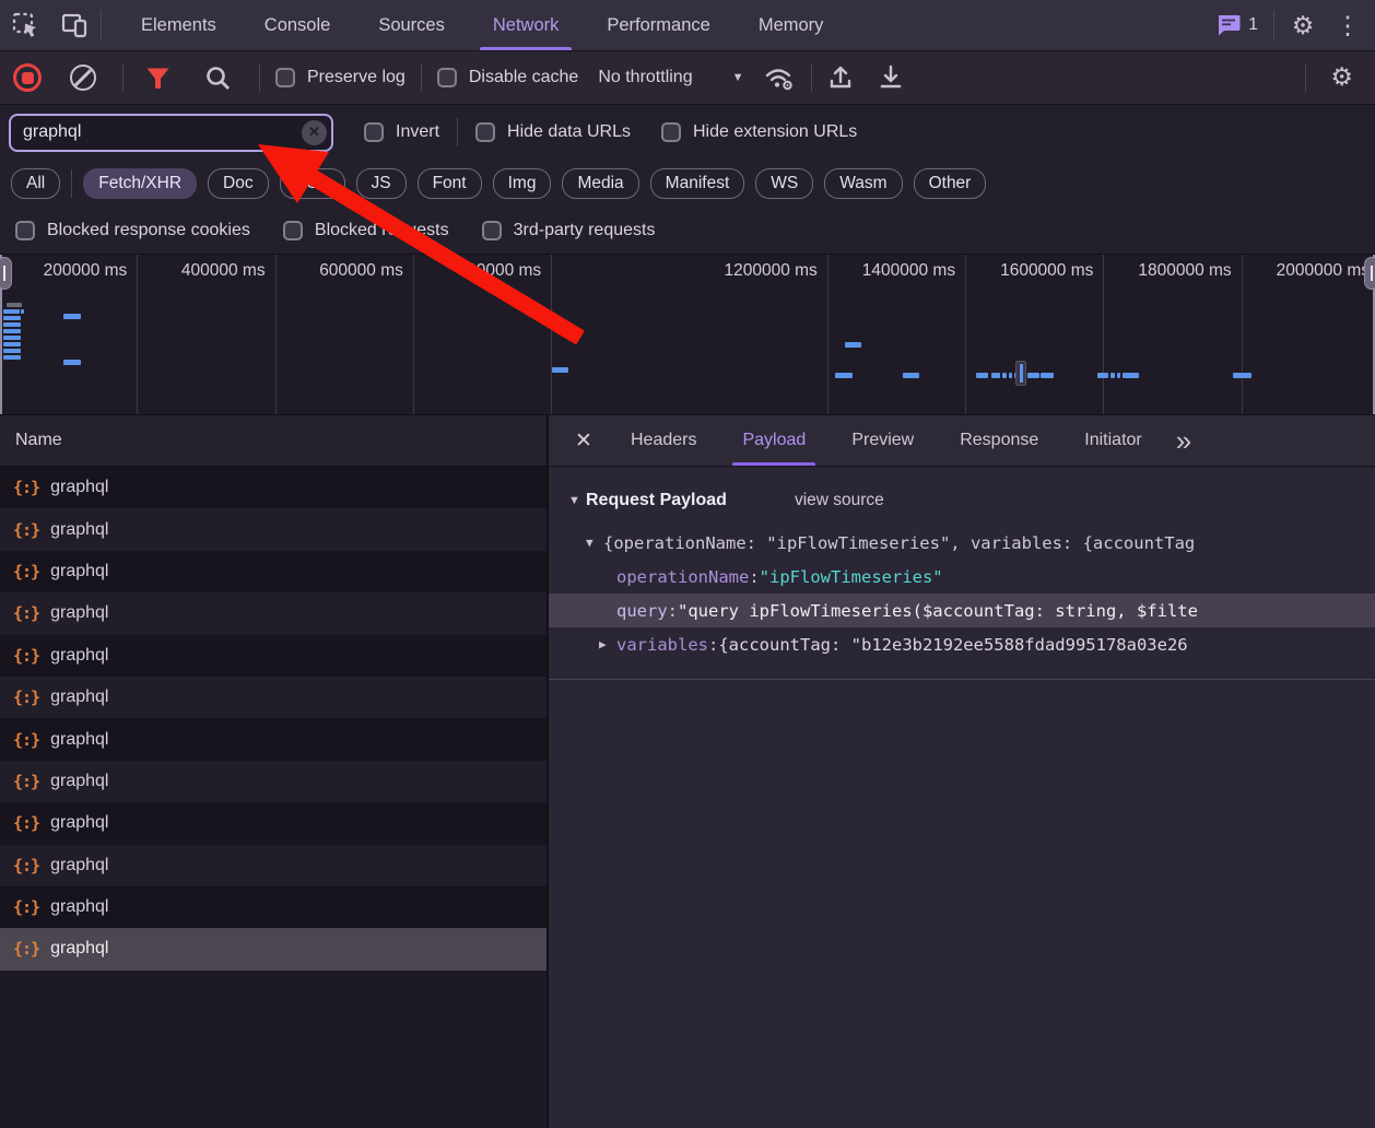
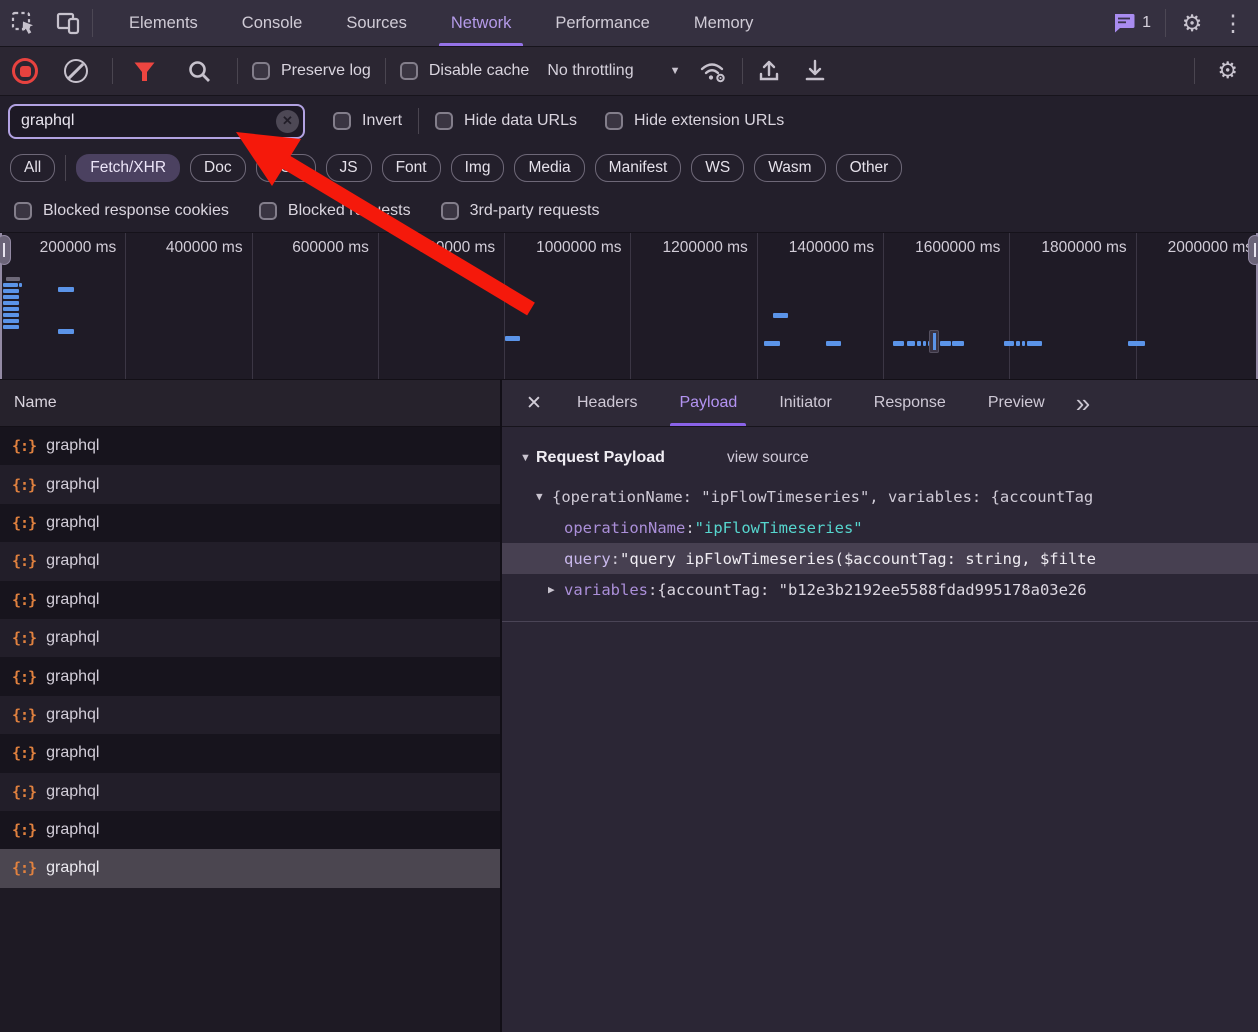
  Elements
  Console
  Sources
  Network
  Performance
  Memory
  1
  ⚙
  ⋮
  Preserve log
  Disable cache
  No throttling
  ▼
  ⚙
  graphql
  ✕
  Invert
  Hide data URLs
  Hide extension URLs
  All
  Fetch/XHR
  Doc
  JS
  Font
  Img
  Media
  Manifest
  WS
  Wasm
  Other
  Blocked response cookies
  Blocked rests
  3rd-party requests
  200000 ms
  400000 ms
  600000 ms
+ 1000000 ms
  1200000 ms
  1400000 ms
  1600000 ms
  1800000 ms
  2000000 m
  Name
  {:}
  graphql
  {:}
  graphql
  {:}
  graphql
  {:}
  graphql
  {:}
  graphql
  {:}
  graphql
  {:}
  graphql
  {:}
  graphql
  {:}
  graphql
  {:}
  graphql
  {:}
  graphql
  {:}
  graphql
  ✕
  Headers
  Payload
- Preview
+ Initiator
  Response
- Initiator
+ Preview
  »
  ▼
  Request Payload
  view source
  ▼
  {operationName: "ipFlowTimeseries", variables: {accountTag
  operationName
  :
  "ipFlowTimeseries"
  query
  :
  "query ipFlowTimeseries($accountTag: string, $filte
  ▶
  variables
  :
  {accountTag: "b12e3b2192ee5588fdad995178a03e26
